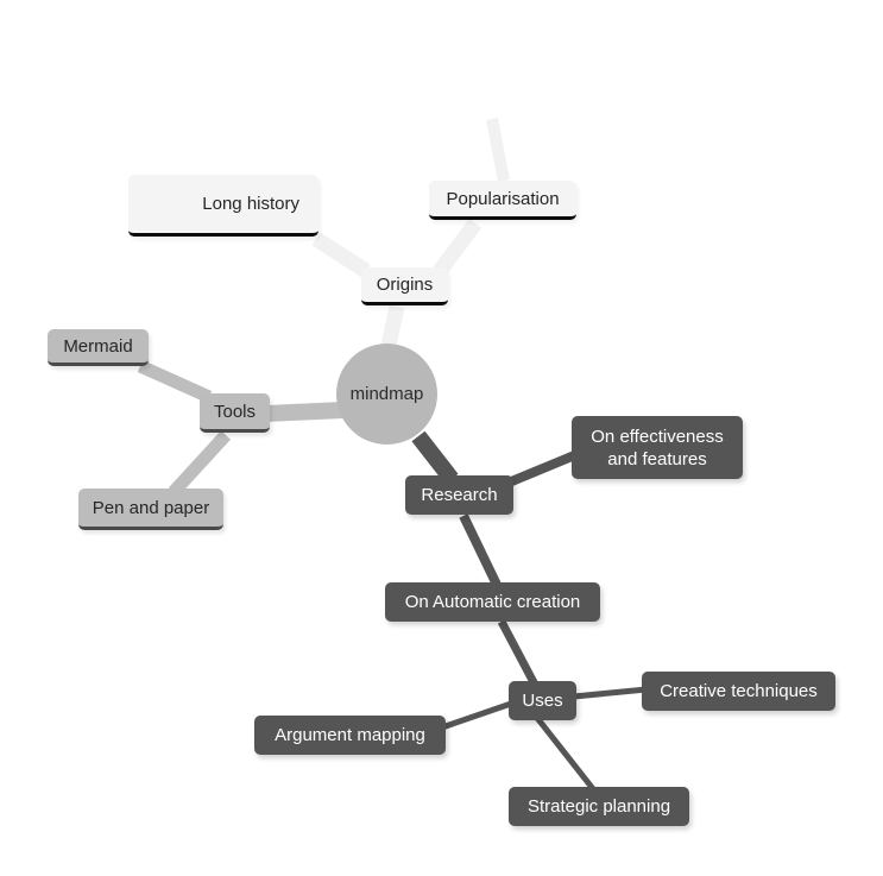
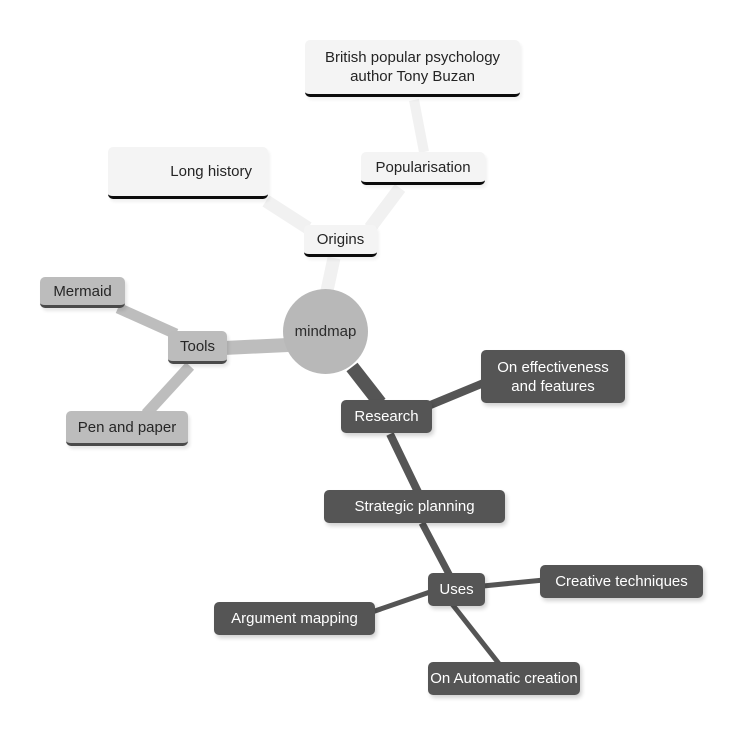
+ British popular psychology
+ author Tony Buzan
  Long history
  Popularisation
  Origins
  mindmap
  Mermaid
  Tools
  Pen and paper
  On effectiveness
  and features
  Research
- On Automatic creation
+ Strategic planning
  Creative techniques
  Uses
  Argument mapping
- Strategic planning
+ On Automatic creation
